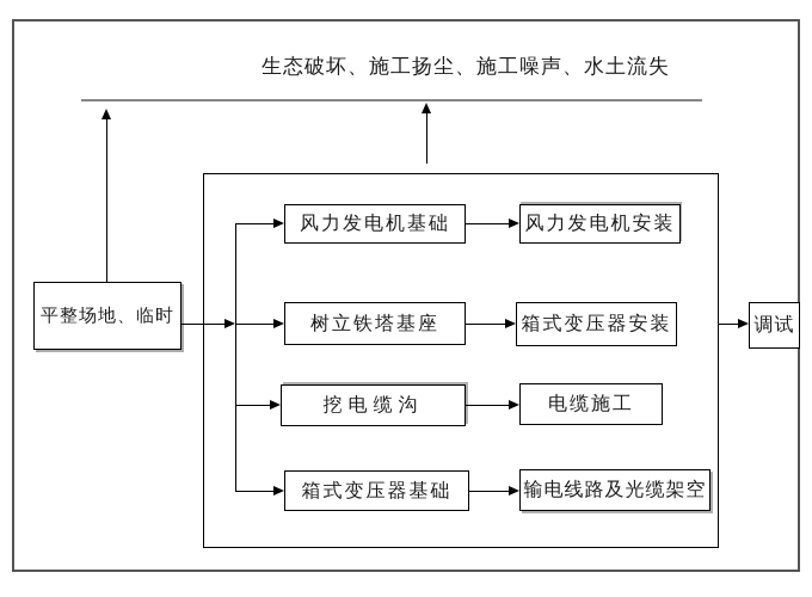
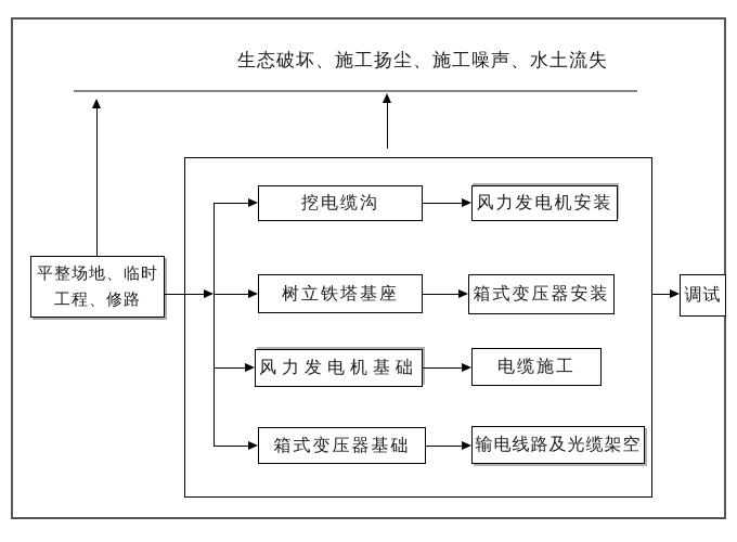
  生态破坏、施工扬尘、施工噪声、水土流失
  平整场地、临时
+ 工程、修路
- 风力发电机基础
+ 挖电缆沟
  风力发电机安装
  树立铁塔基座
  箱式变压器安装
- 挖电缆沟
+ 风力发电机基础
  电缆施工
  箱式变压器基础
  输电线路及光缆架空
  调试
